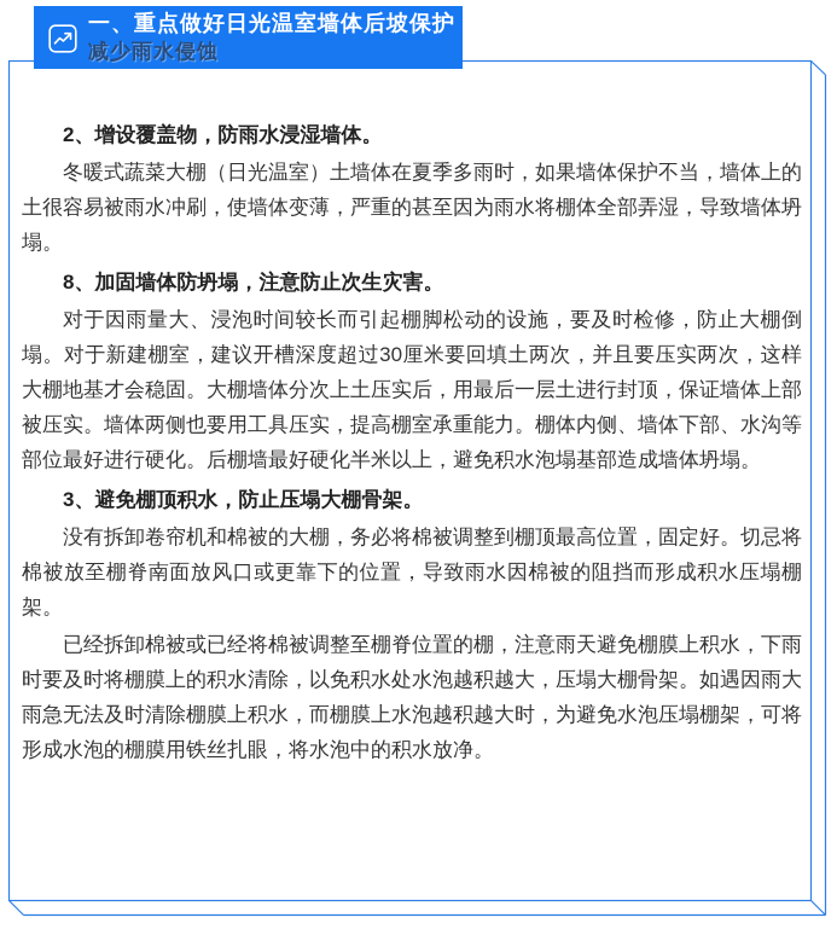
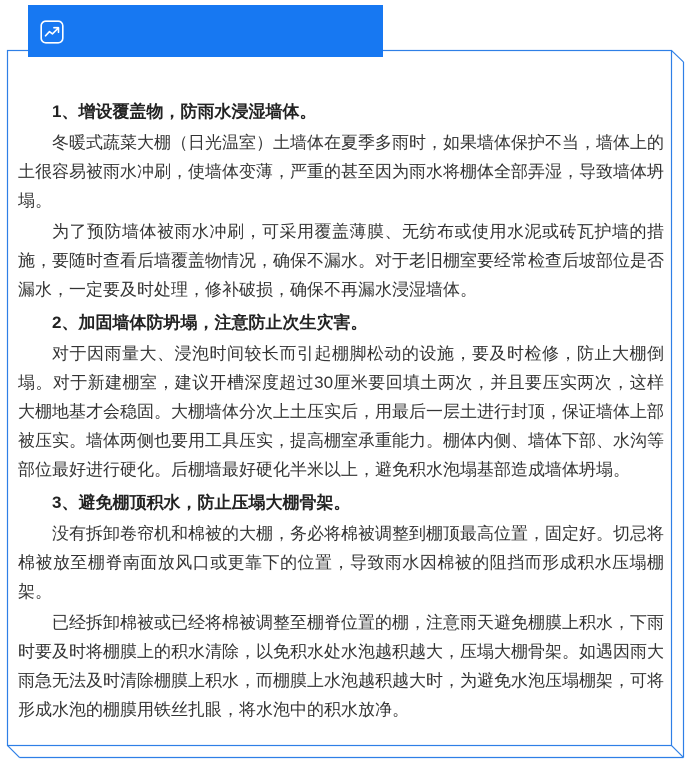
- 一、重点做好日光温室墙体后坡保护
- 减少雨水侵蚀
- 2、增设覆盖物，防雨水浸湿墙体。
+ 1、增设覆盖物，防雨水浸湿墙体。
  冬暖式蔬菜大棚（日光温室）土墙体在夏季多雨时，如果墙体保护不当，墙体上的土很容易被雨水冲刷，使墙体变薄，严重的甚至因为雨水将棚体全部弄湿，导致墙体坍塌。
+ 为了预防墙体被雨水冲刷，可采用覆盖薄膜、无纺布或使用水泥或砖瓦护墙的措施，要随时查看后墙覆盖物情况，确保不漏水。对于老旧棚室要经常检查后坡部位是否漏水，一定要及时处理，修补破损，确保不再漏水浸湿墙体。
- 8、加固墙体防坍塌，注意防止次生灾害。
+ 2、加固墙体防坍塌，注意防止次生灾害。
  对于因雨量大、浸泡时间较长而引起棚脚松动的设施，要及时检修，防止大棚倒塌。对于新建棚室，建议开槽深度超过30厘米要回填土两次，并且要压实两次，这样大棚地基才会稳固。大棚墙体分次上土压实后，用最后一层土进行封顶，保证墙体上部被压实。墙体两侧也要用工具压实，提高棚室承重能力。棚体内侧、墙体下部、水沟等部位最好进行硬化。后棚墙最好硬化半米以上，避免积水泡塌基部造成墙体坍塌。
  3、避免棚顶积水，防止压塌大棚骨架。
  没有拆卸卷帘机和棉被的大棚，务必将棉被调整到棚顶最高位置，固定好。切忌将棉被放至棚脊南面放风口或更靠下的位置，导致雨水因棉被的阻挡而形成积水压塌棚架。
  已经拆卸棉被或已经将棉被调整至棚脊位置的棚，注意雨天避免棚膜上积水，下雨时要及时将棚膜上的积水清除，以免积水处水泡越积越大，压塌大棚骨架。如遇因雨大雨急无法及时清除棚膜上积水，而棚膜上水泡越积越大时，为避免水泡压塌棚架，可将形成水泡的棚膜用铁丝扎眼，将水泡中的积水放净。
